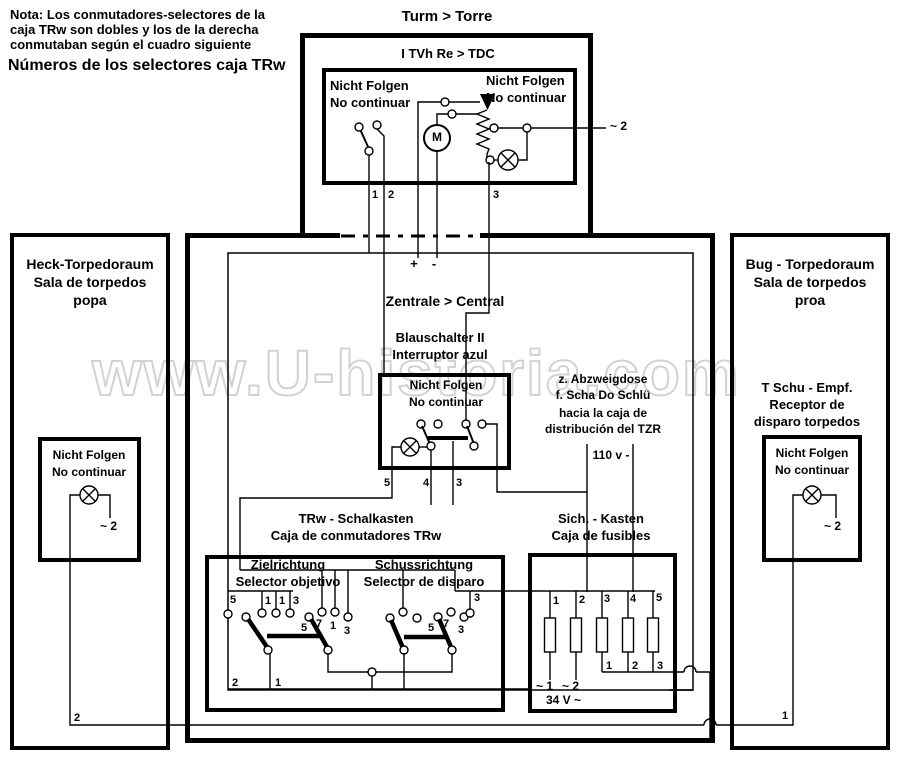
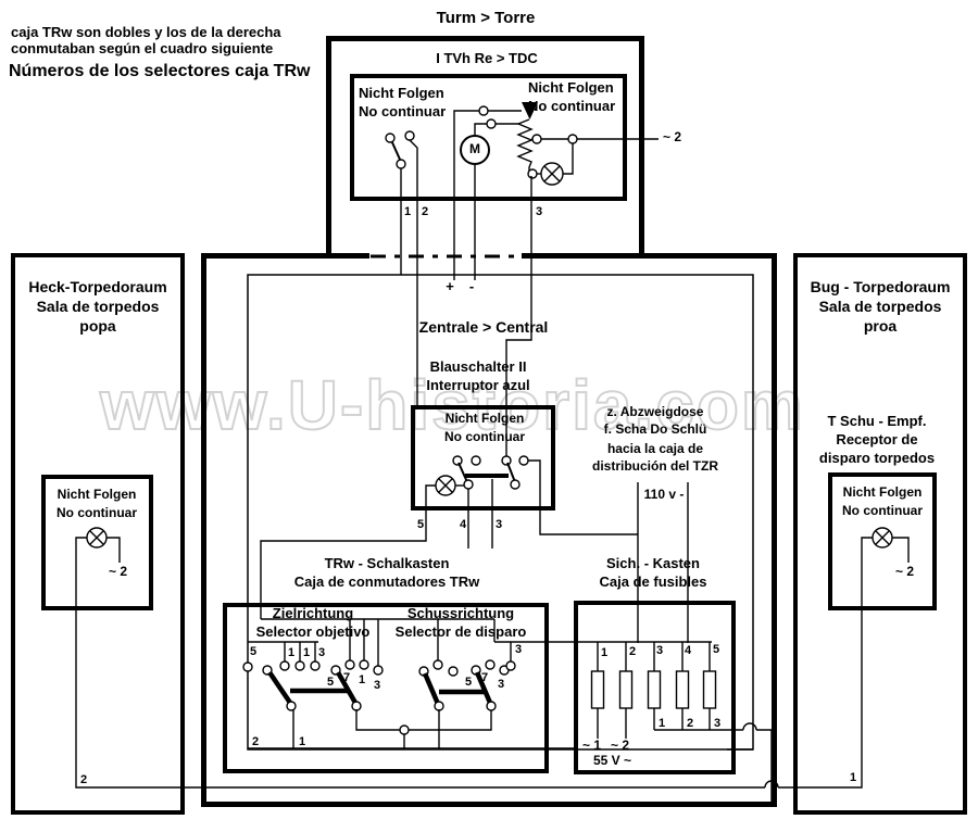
  www.U-historia.com
- Nota: Los conmutadores-selectores de la
  caja TRw son dobles y los de la derecha
  conmutaban según el cuadro siguiente
  Números de los selectores caja TRw
  Turm > Torre
  I TVh Re > TDC
  Nicht Folgen
  No continuar
  Nicht Folgen
  No continuar
  M
  ~ 2
  1
  2
  3
  +
  -
  Zentrale > Central
  Blauschalter II
  Interruptor azul
  Nicht Folgen
  No continuar
  5
  4
  3
  z. Abzweigdose
  f. Scha Do Schlü
  hacia la caja de
  distribución del TZR
  110 v -
  TRw - Schalkasten
  Caja de conmutadores TRw
  Zielrichtung
  Selector objetivo
  Schussrichtung
  Selector de disparo
  5
  1
  1
  3
  5
  7
  1
  3
  2
  1
  3
  5
  7
  3
  Sich. - Kasten
  Caja de fusibles
  1
  2
  3
  4
  5
  1
  2
  3
  ~ 1
  ~ 2
- 34 V ~
+ 55 V ~
  Heck-Torpedoraum
  Sala de torpedos
  popa
  Nicht Folgen
  No continuar
  ~ 2
  2
  Bug - Torpedoraum
  Sala de torpedos
  proa
  T Schu - Empf.
  Receptor de
  disparo torpedos
  Nicht Folgen
  No continuar
  ~ 2
  1
